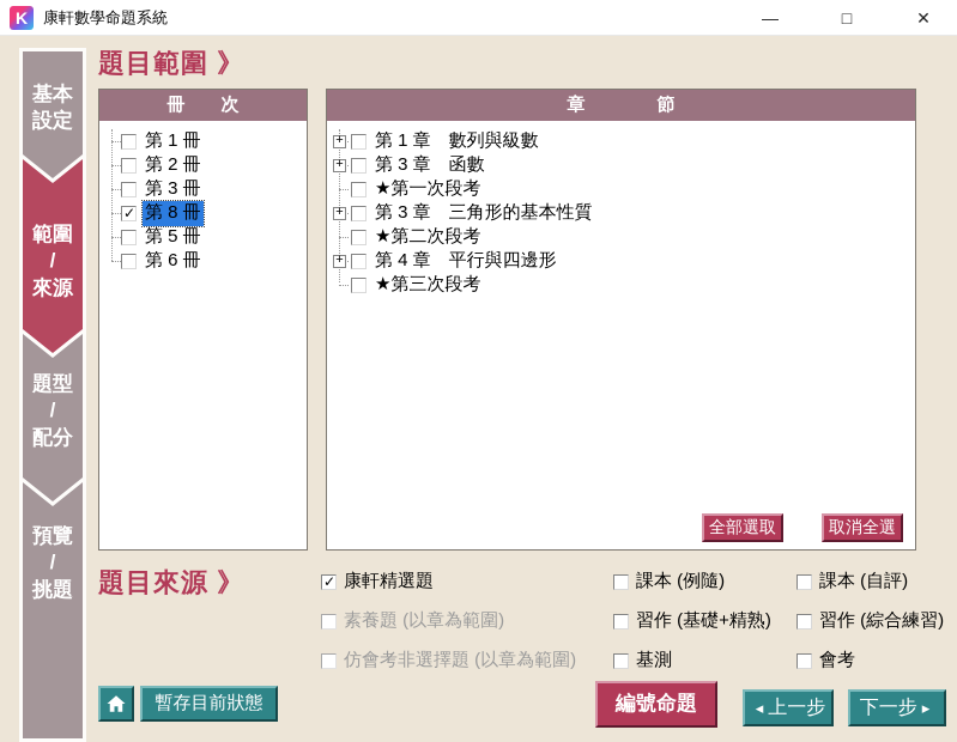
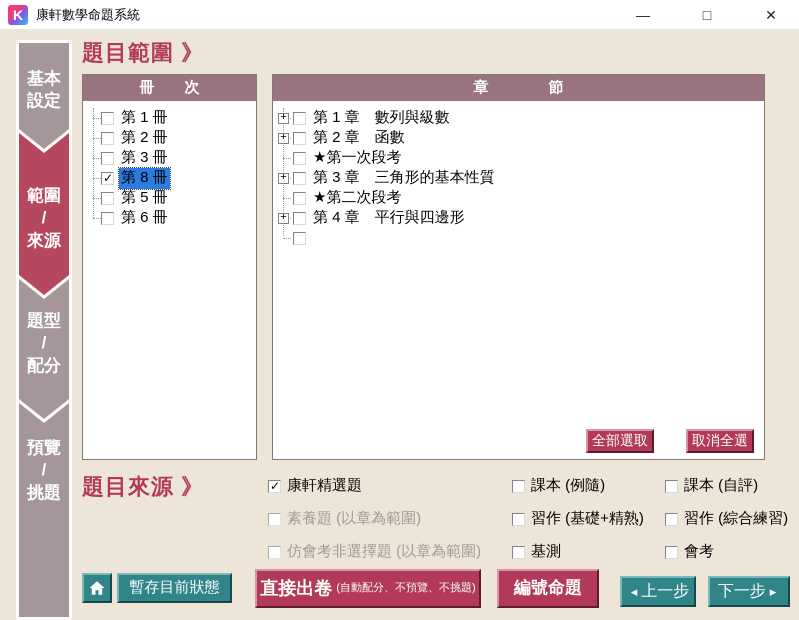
  K
  康軒數學命題系統
  —
  □
  ✕
  基本
  設定
  範圍
  /
  來源
  題型
  /
  配分
  預覽
  /
  挑題
  題目範圍 》
  冊 次
  第 1 冊
  第 2 冊
  第 3 冊
  第 8 冊
  第 5 冊
  第 6 冊
  章 節
  第 1 章 數列與級數
- 第 3 章 函數
+ 第 2 章 函數
  ★第一次段考
  第 3 章 三角形的基本性質
  ★第二次段考
  第 4 章 平行與四邊形
- ★第三次段考
  全部選取
  取消全選
  題目來源 》
  康軒精選題
  素養題 (以章為範圍)
  仿會考非選擇題 (以章為範圍)
  課本 (例隨)
  習作 (基礎+精熟)
  基測
  課本 (自評)
  習作 (綜合練習)
  會考
  暫存目前狀態
+ 直接出卷
+ (自動配分、不預覽、不挑題)
  編號命題
  ◂
  上一步
  下一步
  ▸
